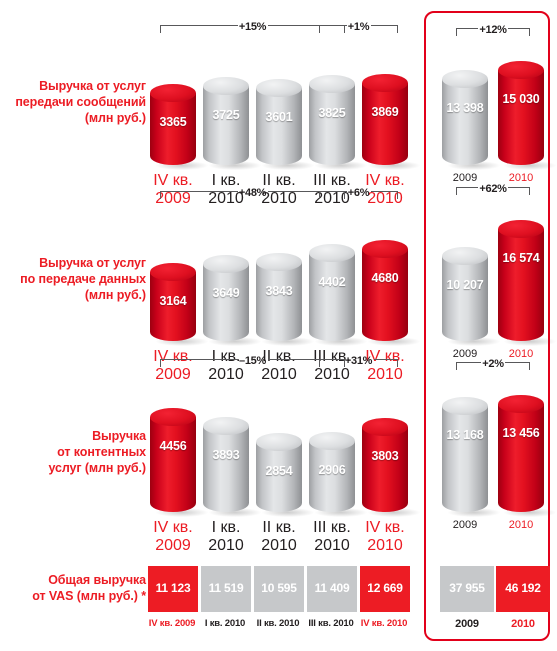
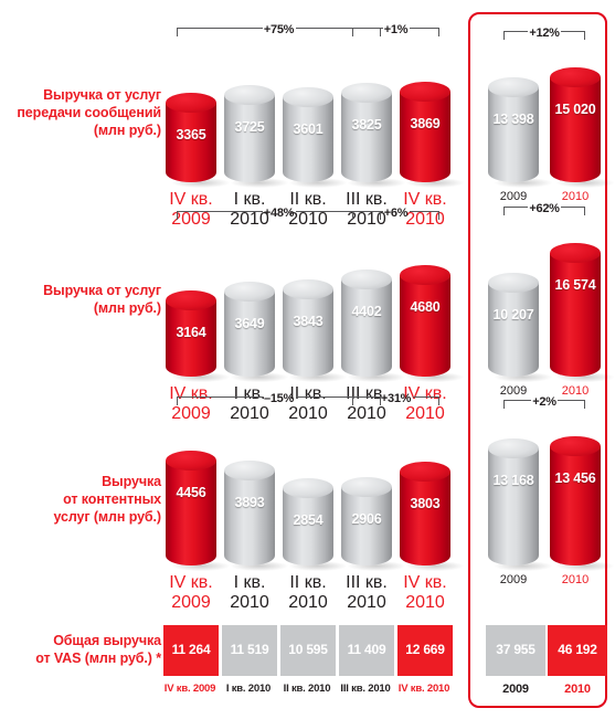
  Выручка от услуг
  передачи сообщений
  (млн руб.)
  3365
  IV кв. 2009
  3725
  I кв. 2010
  3601
  II кв. 2010
  3825
  III кв. 2010
  3869
  IV кв. 2010
  13 398
  2009
- 15 030
+ 15 020
  2010
- +15%
+ +75%
  +1%
  +12%
  Выручка от услуг
- по передаче данных
  (млн руб.)
  3164
  IV кв. 2009
  3649
  I кв. 2010
  3843
  II кв. 2010
  4402
  III кв. 2010
  4680
  IV кв. 2010
  10 207
  2009
  16 574
  2010
  +48%
  +6%
  +62%
  Выручка
  от контентных
  услуг (млн руб.)
  4456
  IV кв. 2009
  3893
  I кв. 2010
  2854
  II кв. 2010
  2906
  III кв. 2010
  3803
  IV кв. 2010
  13 168
  2009
  13 456
  2010
  –15%
  +31%
  +2%
  Общая выручка
  от VAS (млн руб.) *
- 11 123
+ 11 264
  IV кв. 2009
  11 519
  I кв. 2010
  10 595
  II кв. 2010
  11 409
  III кв. 2010
  12 669
  IV кв. 2010
  37 955
  2009
  46 192
  2010
